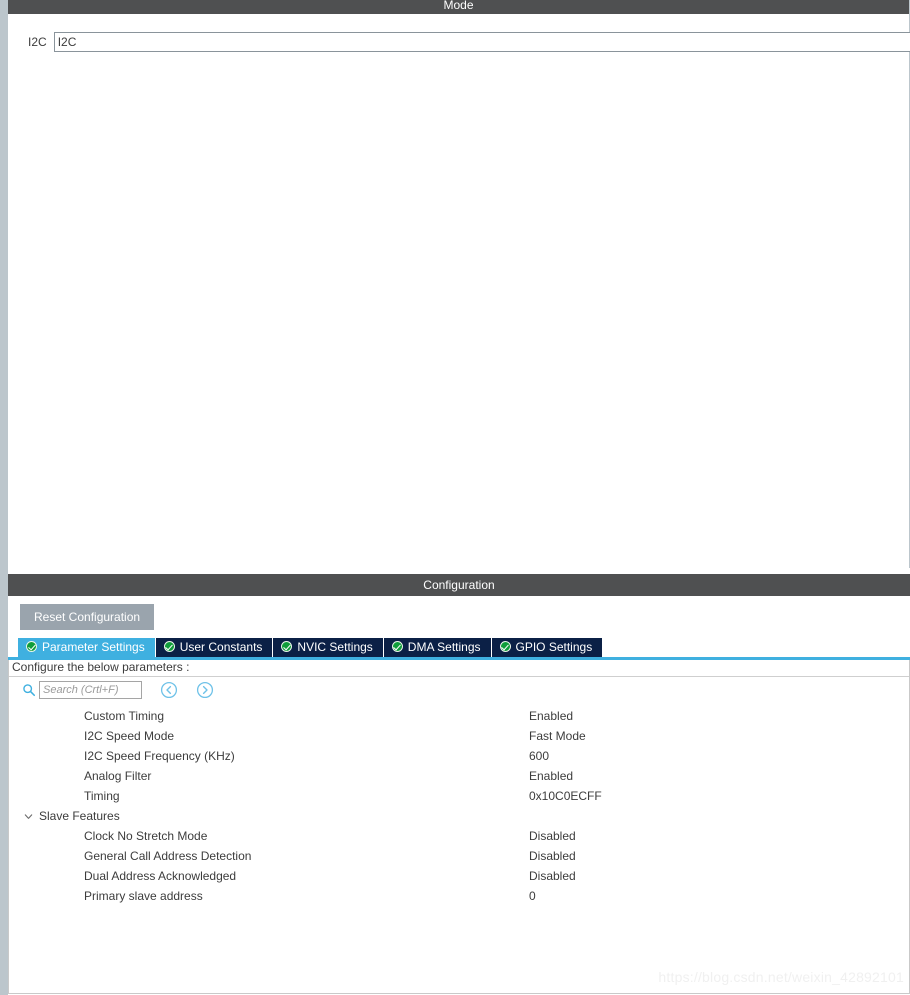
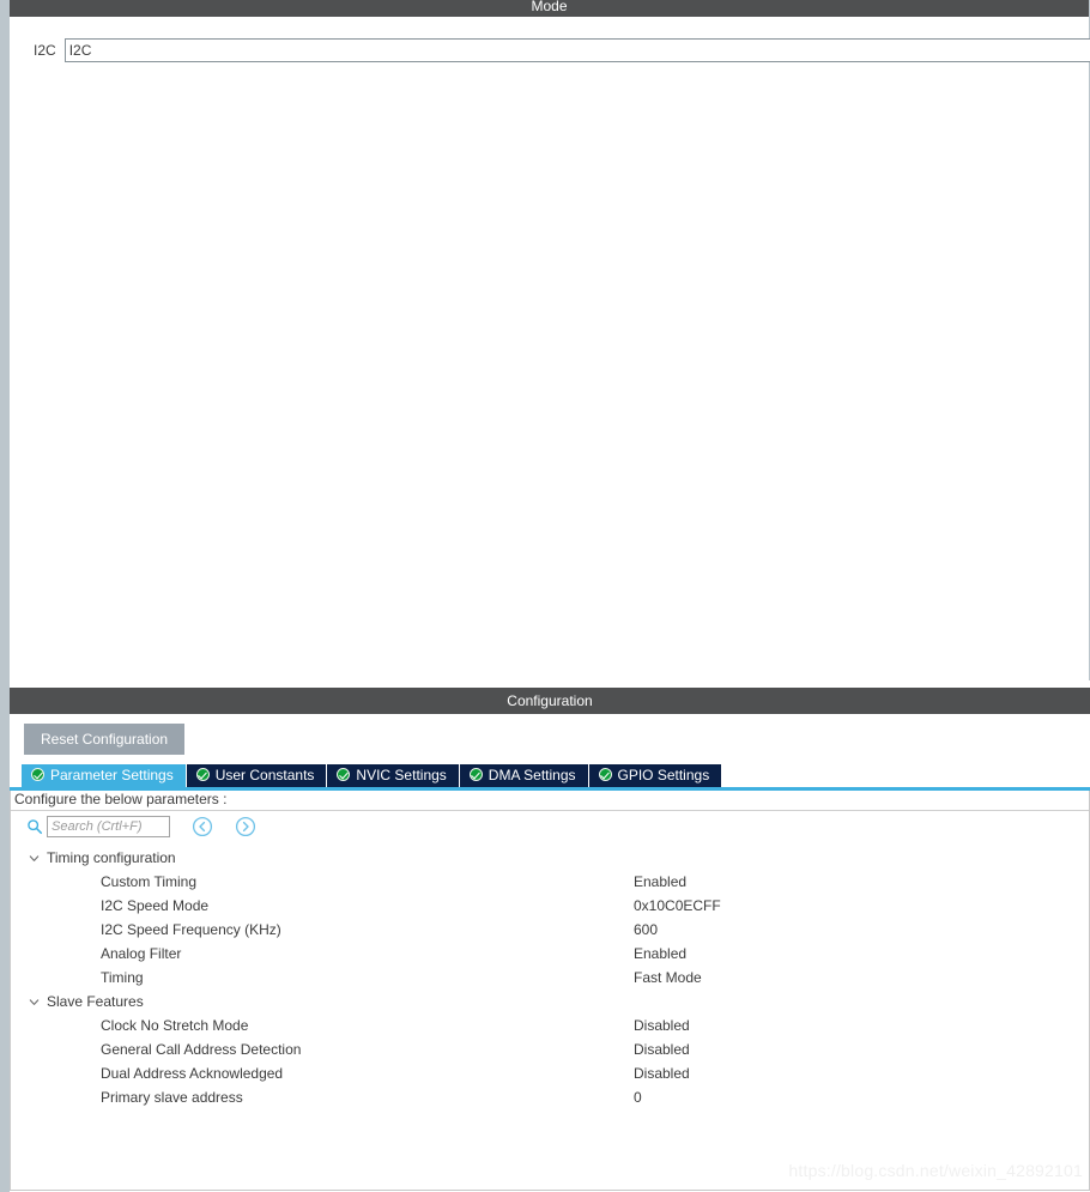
  Mode
  I2C
  I2C
  Configuration
  Reset Configuration
  Parameter Settings User Constants NVIC Settings DMA Settings GPIO Settings
  Configure the below parameters :
  Search (Crtl+F)
+ Timing configuration
  Custom Timing
  Enabled
  I2C Speed Mode
- Fast Mode
+ 0x10C0ECFF
  I2C Speed Frequency (KHz)
  600
  Analog Filter
  Enabled
  Timing
- 0x10C0ECFF
+ Fast Mode
  Slave Features
  Clock No Stretch Mode
  Disabled
  General Call Address Detection
  Disabled
  Dual Address Acknowledged
  Disabled
  Primary slave address
  0
